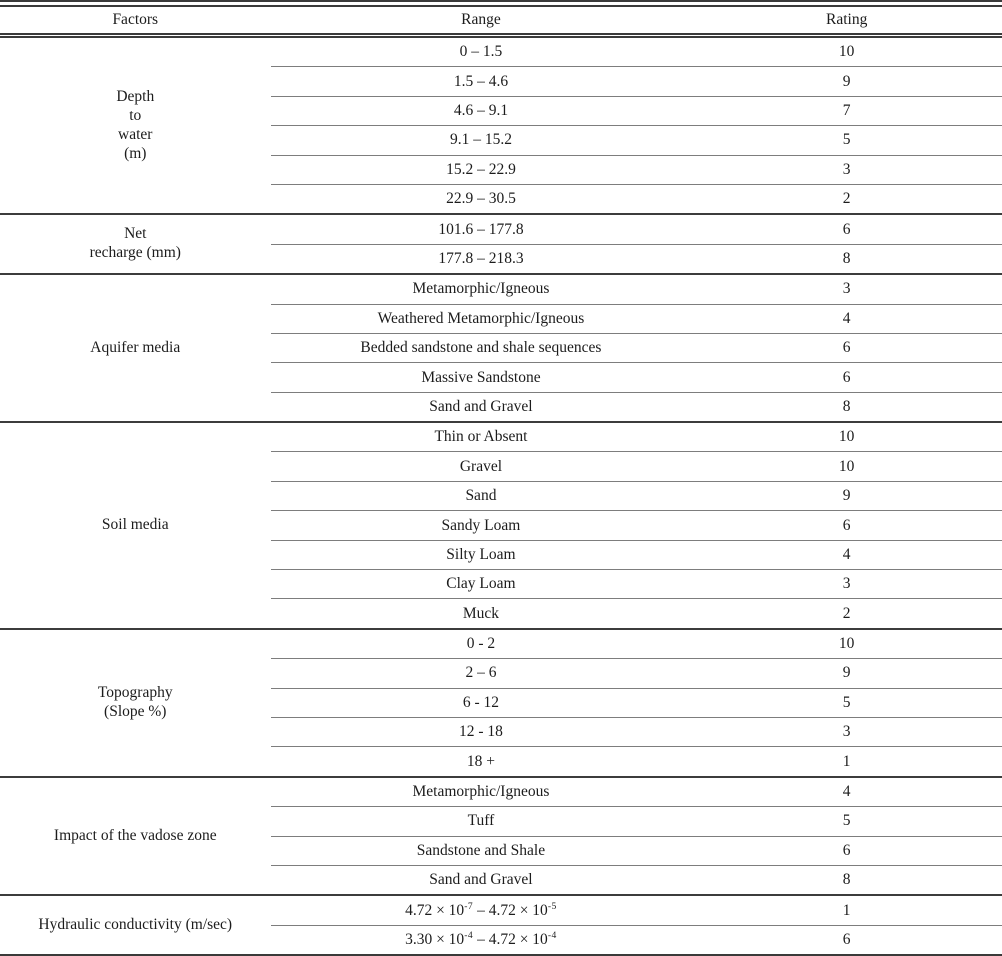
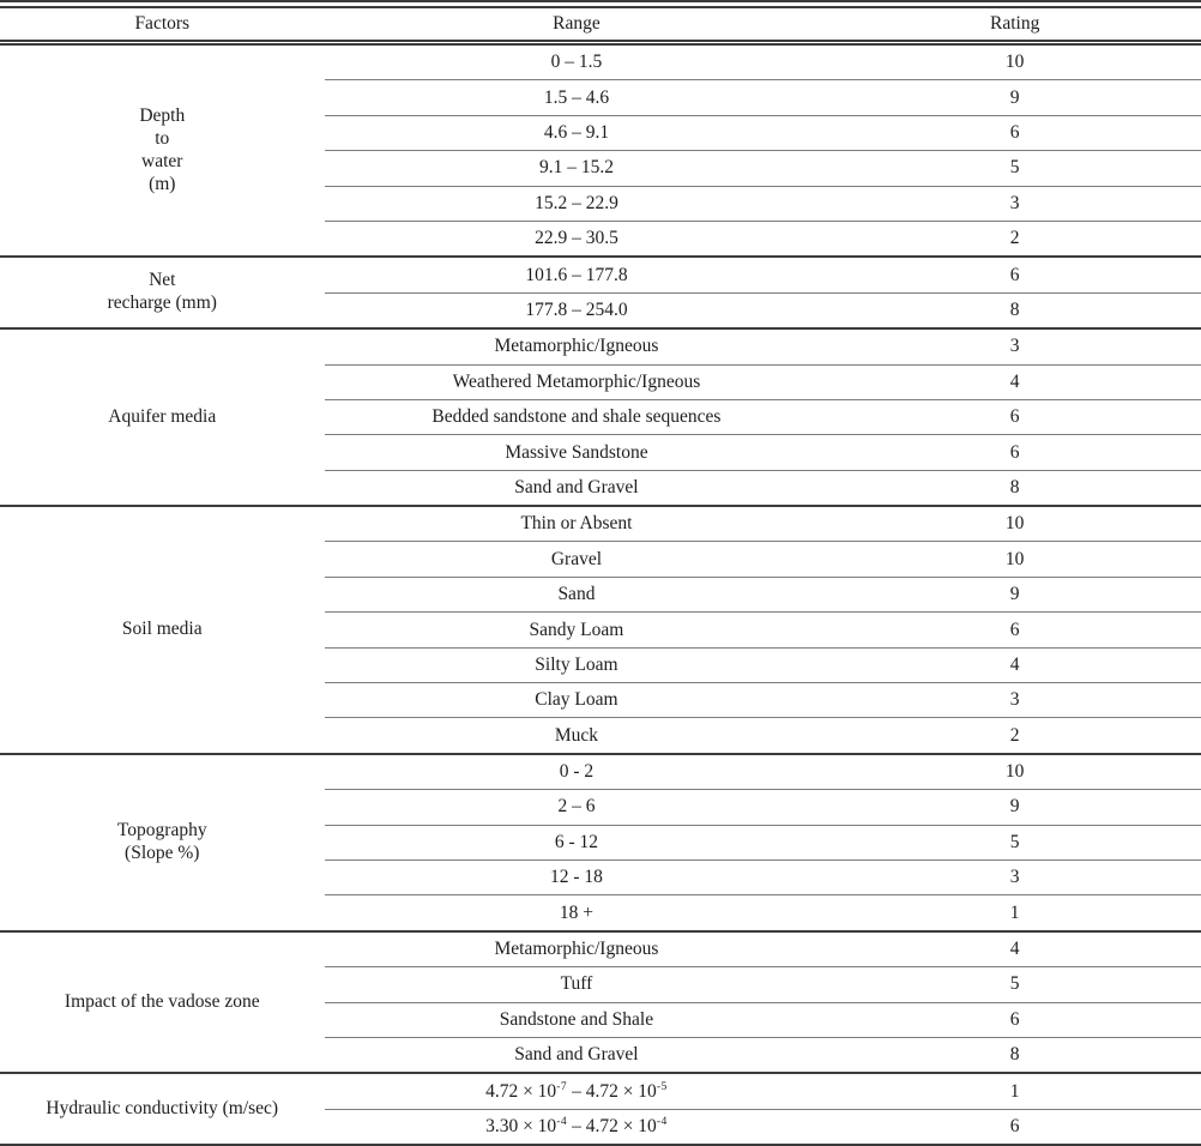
  Factors	Range	Rating
  Depthtowater(m)	0 – 1.5	10
  1.5 – 4.6	9
- 4.6 – 9.1	7
+ 4.6 – 9.1	6
  9.1 – 15.2	5
  15.2 – 22.9	3
  22.9 – 30.5	2
  Netrecharge (mm)	101.6 – 177.8	6
- 177.8 – 218.3	8
+ 177.8 – 254.0	8
  Aquifer media	Metamorphic/Igneous	3
  Weathered Metamorphic/Igneous	4
  Bedded sandstone and shale sequences	6
  Massive Sandstone	6
  Sand and Gravel	8
  Soil media	Thin or Absent	10
  Gravel	10
  Sand	9
  Sandy Loam	6
  Silty Loam	4
  Clay Loam	3
  Muck	2
  Topography(Slope %)	0 - 2	10
  2 – 6	9
  6 - 12	5
  12 - 18	3
  18 +	1
  Impact of the vadose zone	Metamorphic/Igneous	4
  Tuff	5
  Sandstone and Shale	6
  Sand and Gravel	8
  Hydraulic conductivity (m/sec)	4.72 × 10-7 – 4.72 × 10-5	1
  3.30 × 10-4 – 4.72 × 10-4	6
